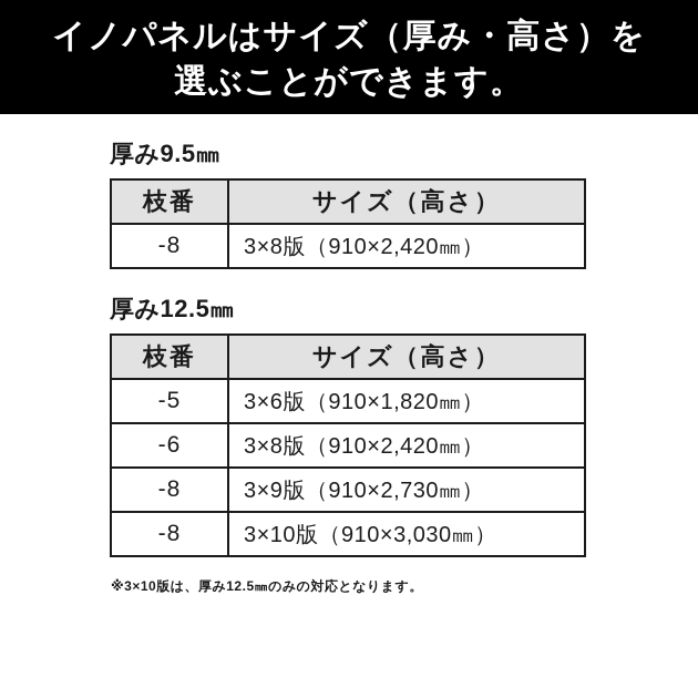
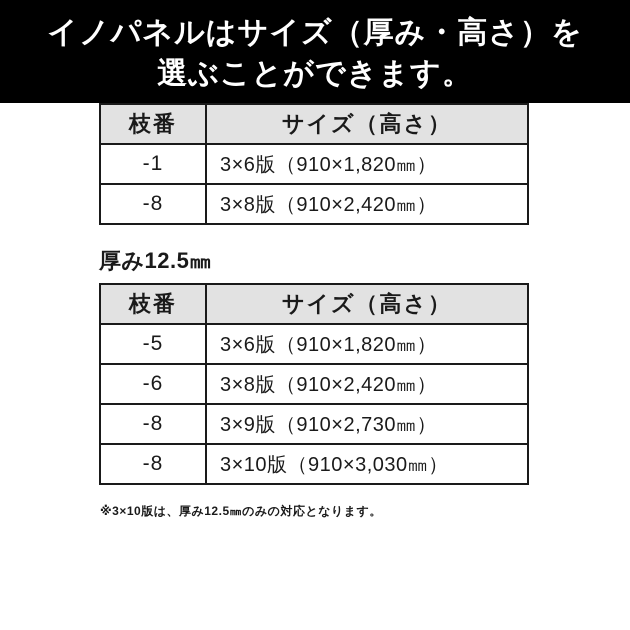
  イノパネルはサイズ（厚み・高さ）を
  選ぶことができます。
- 厚み9.5㎜
  枝番	サイズ（高さ）
+ -1	3×6版（910×1,820㎜）
  -8	3×8版（910×2,420㎜）
  厚み12.5㎜
  枝番	サイズ（高さ）
  -5	3×6版（910×1,820㎜）
  -6	3×8版（910×2,420㎜）
  -8	3×9版（910×2,730㎜）
  -8	3×10版（910×3,030㎜）
  ※3×10版は、厚み12.5㎜のみの対応となります。
